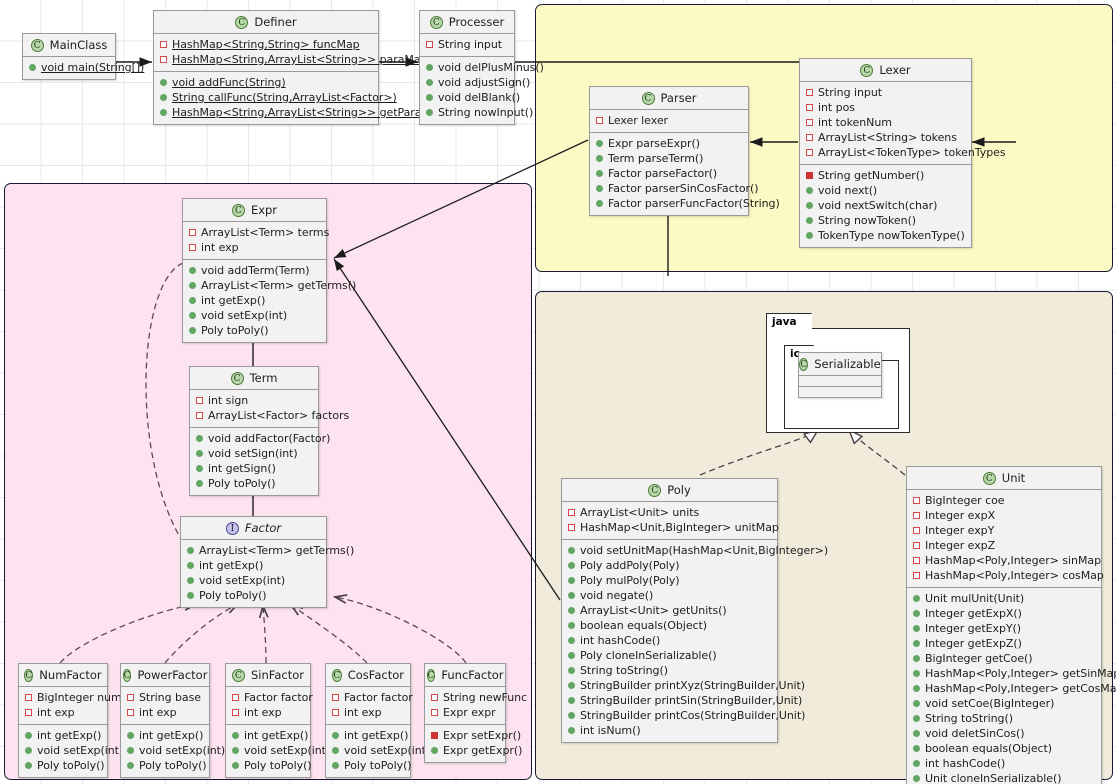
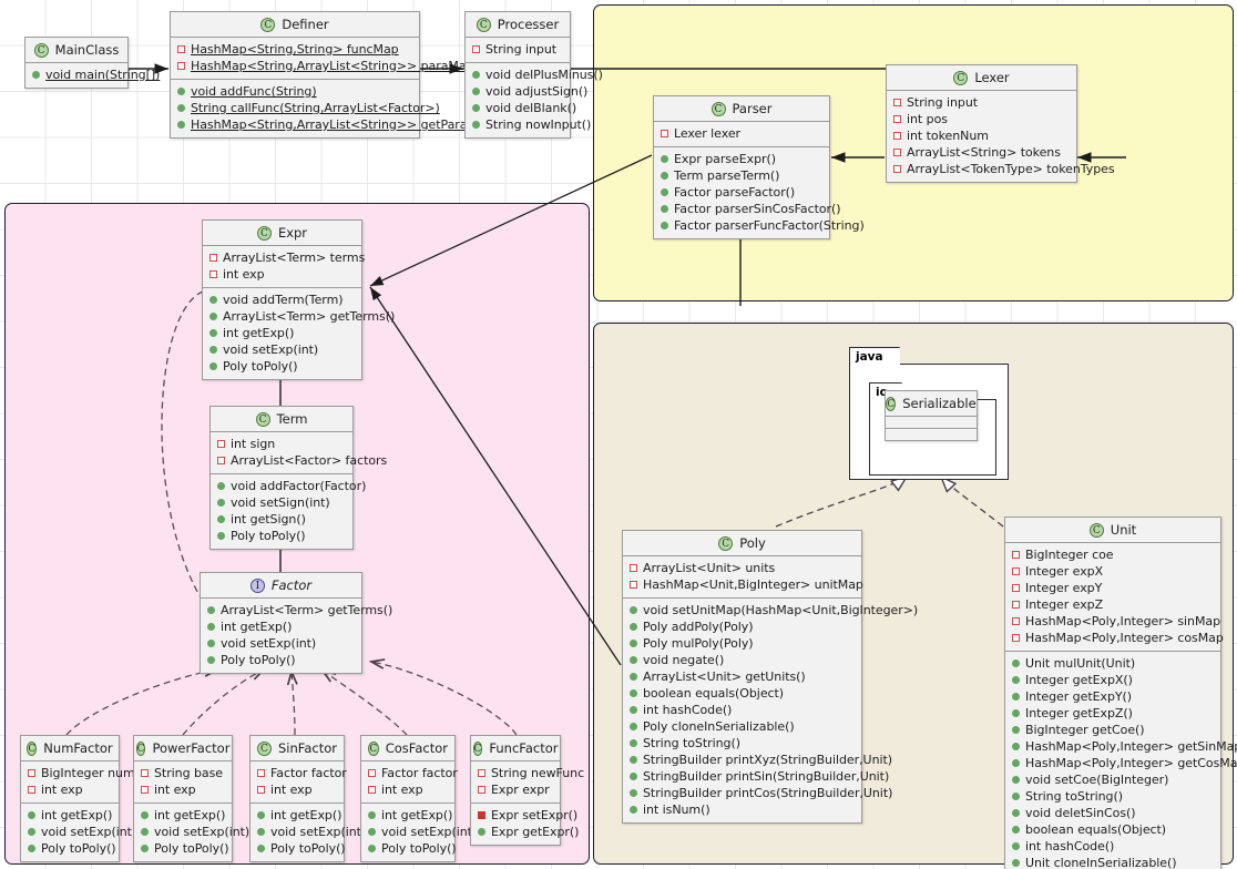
  java
  C
  Serializable
  C
  MainClass
  void main(String[])
  C
  Definer
  HashMap<String,String> funcMap
  HashMap<String,ArrayList<String>> paraMa
  void addFunc(String)
  String callFunc(String,ArrayList<Factor>)
  HashMap<String,ArrayList<String>> getPar
  C
  Processer
  String input
  void delPlusMinus()
  void adjustSign()
  void delBlank()
  String nowInput()
  C
  Parser
  Lexer lexer
  Expr parseExpr()
  Term parseTerm()
  Factor parseFactor()
  Factor parserSinCosFactor()
  Factor parserFuncFactor(String)
  C
  Lexer
  String input
  int pos
  int tokenNum
  ArrayList<String> tokens
  ArrayList<TokenType> tokenTypes
- String getNumber()
- void next()
- void nextSwitch(char)
- String nowToken()
- TokenType nowTokenType()
  C
  Expr
  ArrayList<Term> terms
  int exp
  void addTerm(Term)
  ArrayList<Term> getTerms()
  int getExp()
  void setExp(int)
  Poly toPoly()
  C
  Term
  int sign
  ArrayList<Factor> factors
  void addFactor(Factor)
  void setSign(int)
  int getSign()
  Poly toPoly()
  I
  Factor
  ArrayList<Term> getTerms()
  int getExp()
  void setExp(int)
  Poly toPoly()
  C
  NumFactor
  BigInteger num
  int exp
  int getExp()
  void setExp(int
  Poly toPoly()
  C
  PowerFactor
  String base
  int exp
  int getExp()
  void setExp(int)
  Poly toPoly()
  C
  SinFactor
  Factor factor
  int exp
  int getExp()
  void setExp(int
  Poly toPoly()
  C
  CosFactor
  Factor factor
  int exp
  int getExp()
  void setExp(in
  Poly toPoly()
  C
  FuncFactor
  String newFunc
  Expr expr
  Expr setExpr()
  Expr getExpr()
  C
  Poly
  ArrayList<Unit> units
  HashMap<Unit,BigInteger> unitMap
  void setUnitMap(HashMap<Unit,BigInteger>)
  Poly addPoly(Poly)
  Poly mulPoly(Poly)
  void negate()
  ArrayList<Unit> getUnits()
  boolean equals(Object)
  int hashCode()
  Poly cloneInSerializable()
  String toString()
  StringBuilder printXyz(StringBuilder,Unit)
  StringBuilder printSin(StringBuilder,Unit)
  StringBuilder printCos(StringBuilder,Unit)
  int isNum()
  C
  Unit
  BigInteger coe
  Integer expX
  Integer expY
  Integer expZ
  HashMap<Poly,Integer> sinMap
  HashMap<Poly,Integer> cosMap
  Unit mulUnit(Unit)
  Integer getExpX()
  Integer getExpY()
  Integer getExpZ()
  BigInteger getCoe()
  HashMap<Poly,Integer> getSinMa
  HashMap<Poly,Integer> getCosMa
  void setCoe(BigInteger)
  String toString()
  void deletSinCos()
  boolean equals(Object)
  int hashCode()
  Unit cloneInSerializable()
